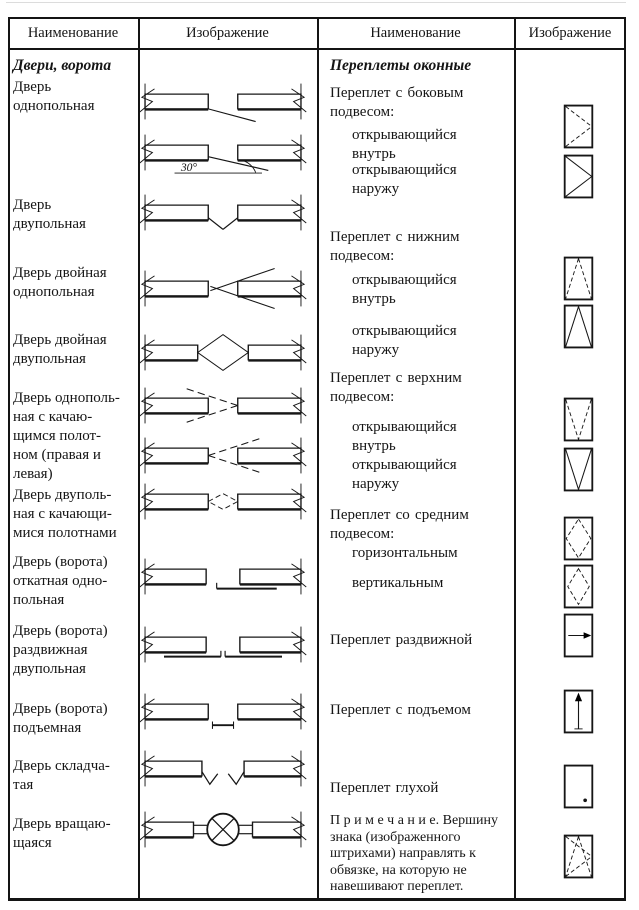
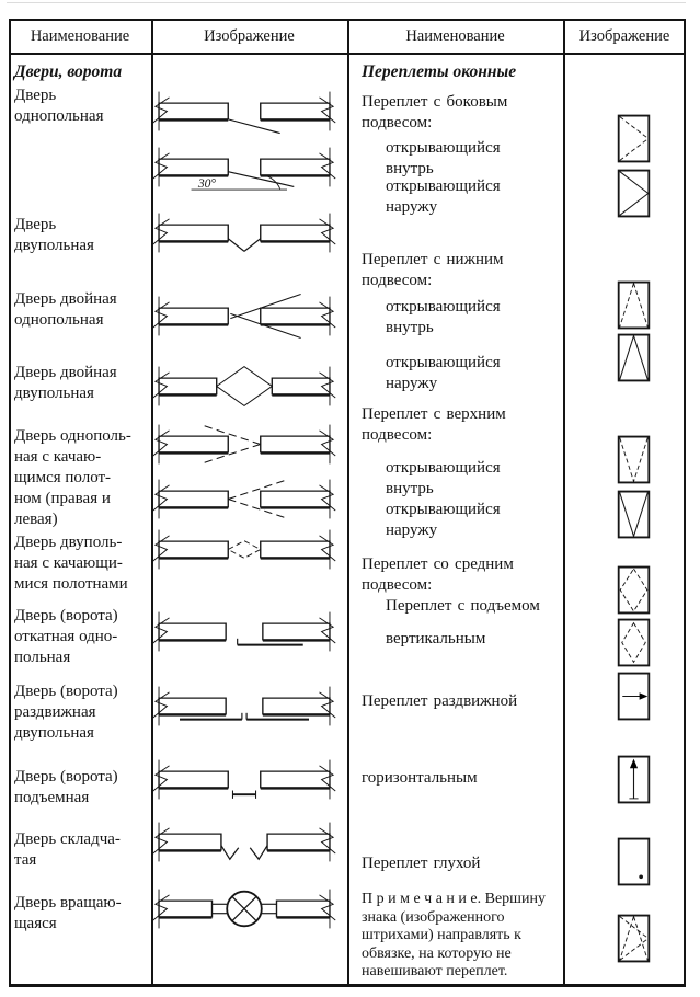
  Наименование
  Изображение
  Наименование
  Изображение
  Двери, ворота
  Переплеты оконные
  Дверь
  однопольная
  Дверь
  двупольная
  Дверь двойная
  однопольная
  Дверь двойная
  двупольная
  Дверь однополь-
  ная с качаю-
  щимся полот-
  ном (правая и
  левая)
  Дверь двуполь-
  ная с качающи-
  мися полотнами
  Дверь (ворота)
  откатная одно-
  польная
  Дверь (ворота)
  раздвижная
  двупольная
  Дверь (ворота)
  подъемная
  Дверь складча-
  тая
  Дверь вращаю-
  щаяся
  30°
  Переплет с боковым
  подвесом:
  открывающийся
  внутрь
  открывающийся
  наружу
  Переплет с нижним
  подвесом:
  открывающийся
  внутрь
  открывающийся
  наружу
  Переплет с верхним
  подвесом:
  открывающийся
  внутрь
  открывающийся
  наружу
  Переплет со средним
  подвесом:
- горизонтальным
+ Переплет с подъемом
  вертикальным
  Переплет раздвижной
- Переплет с подъемом
+ горизонтальным
  Переплет глухой
  П р и м е ч а н и е. Вершину
  знака (изображенного
  штрихами) направлять к
  обвязке, на которую не
  навешивают переплет.
